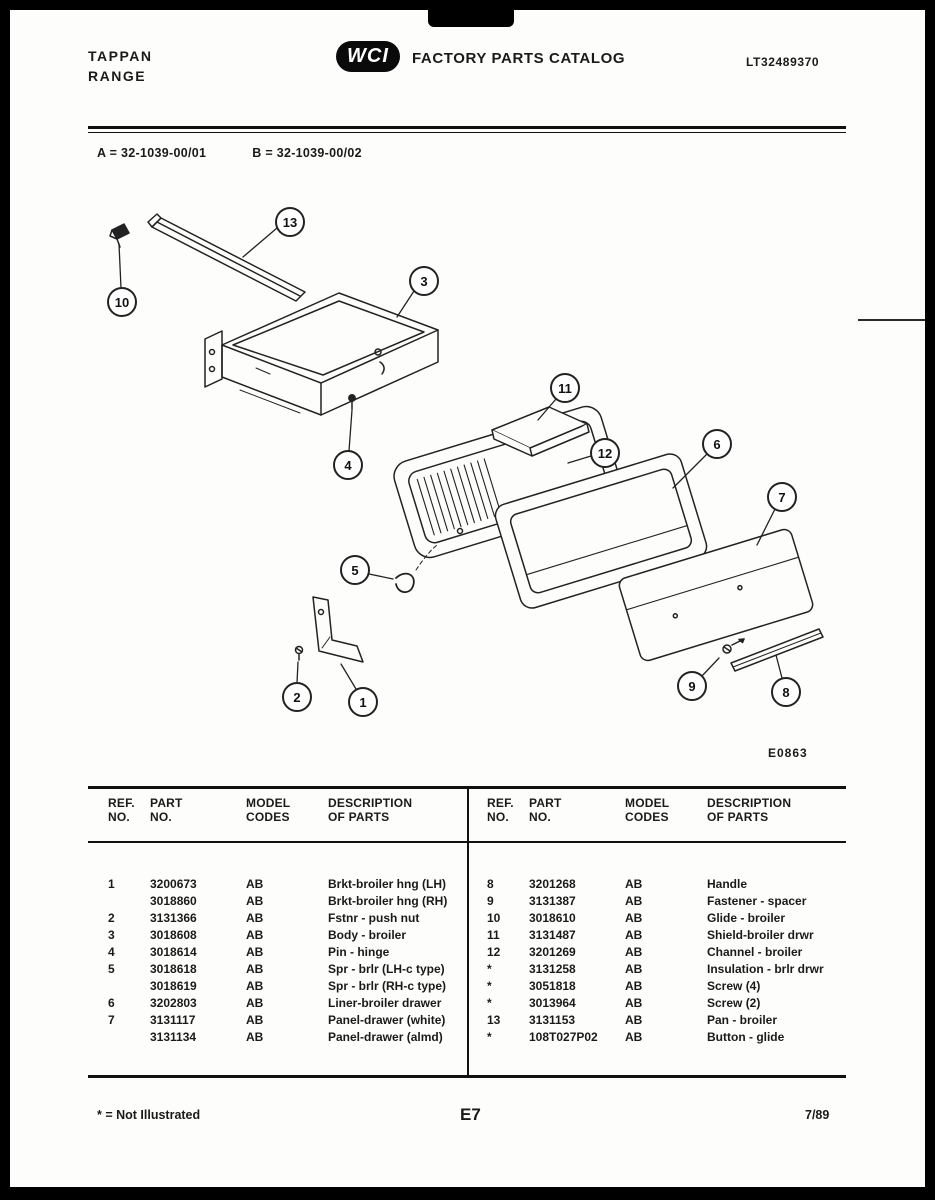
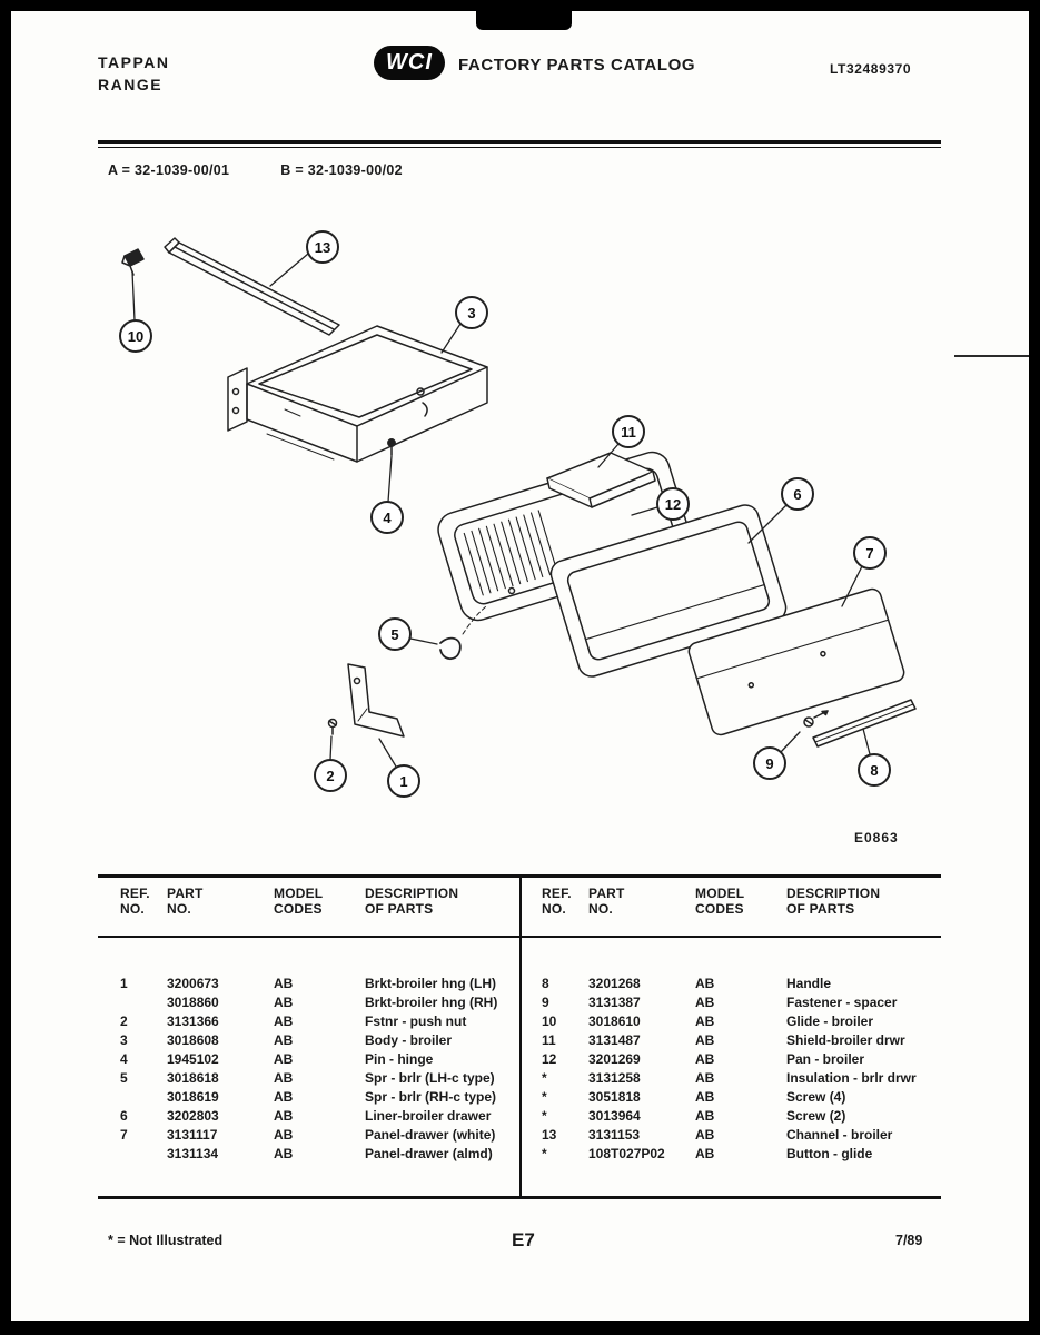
  TAPPAN
  RANGE
  WCI
  FACTORY PARTS CATALOG
  LT32489370
  A = 32-1039-00/01
  B = 32-1039-00/02
  13
  3
  10
  4
  11
  12
  6
  7
  5
  2
  1
  9
  8
  E0863
  REF.
  NO.
  PART
  NO.
  MODEL
  CODES
  DESCRIPTION
  OF PARTS
  1
  3200673
  AB
  Brkt-broiler hng (LH)
  3018860
  AB
  Brkt-broiler hng (RH)
  2
  3131366
  AB
  Fstnr - push nut
  3
  3018608
  AB
  Body - broiler
  4
- 3018614
+ 1945102
  AB
  Pin - hinge
  5
  3018618
  AB
  Spr - brlr (LH-c type)
  3018619
  AB
  Spr - brlr (RH-c type)
  6
  3202803
  AB
  Liner-broiler drawer
  7
  3131117
  AB
  Panel-drawer (white)
  3131134
  AB
  Panel-drawer (almd)
  REF.
  NO.
  PART
  NO.
  MODEL
  CODES
  DESCRIPTION
  OF PARTS
  8
  3201268
  AB
  Handle
  9
  3131387
  AB
  Fastener - spacer
  10
  3018610
  AB
  Glide - broiler
  11
  3131487
  AB
  Shield-broiler drwr
  12
  3201269
  AB
- Channel - broiler
+ Pan - broiler
  *
  3131258
  AB
  Insulation - brlr drwr
  *
  3051818
  AB
  Screw (4)
  *
  3013964
  AB
  Screw (2)
  13
  3131153
  AB
- Pan - broiler
+ Channel - broiler
  *
  108T027P02
  AB
  Button - glide
  * = Not Illustrated
  E7
  7/89
